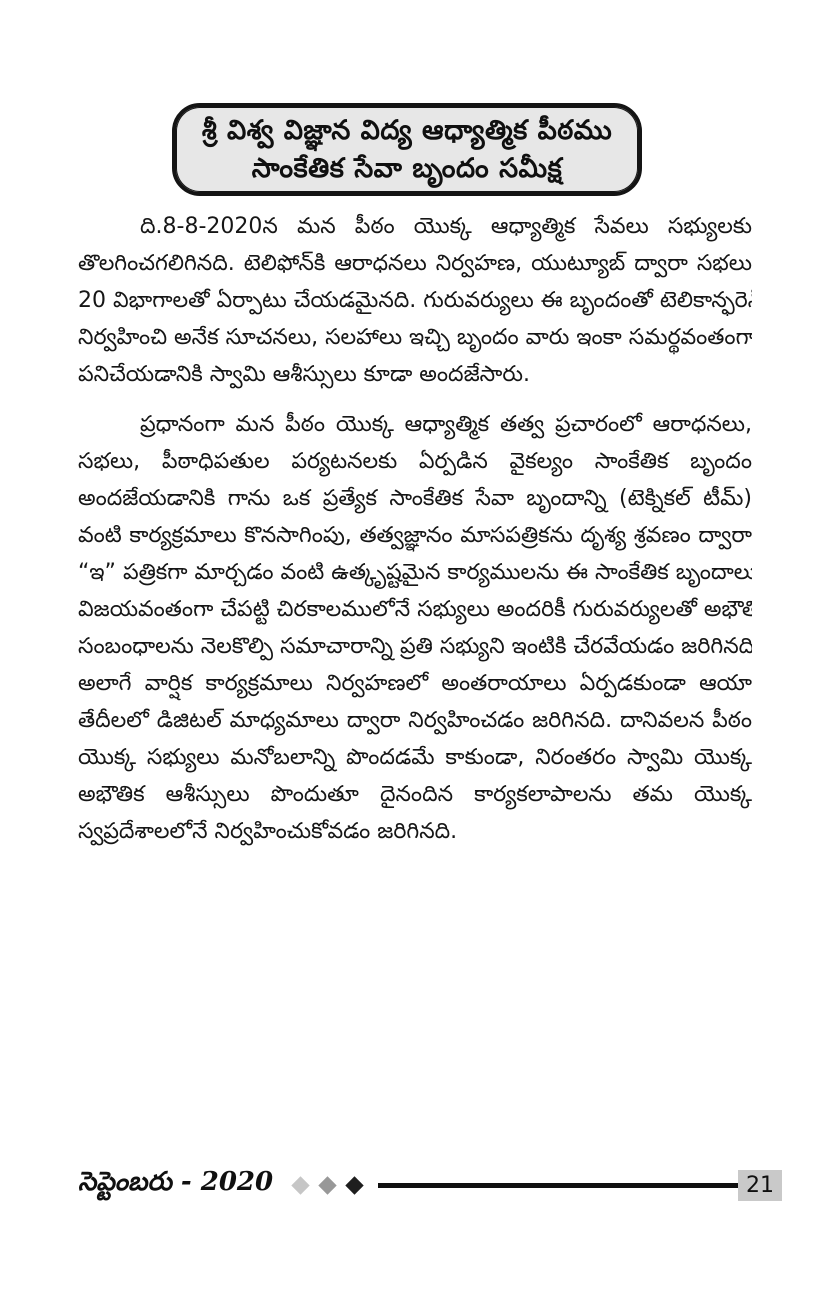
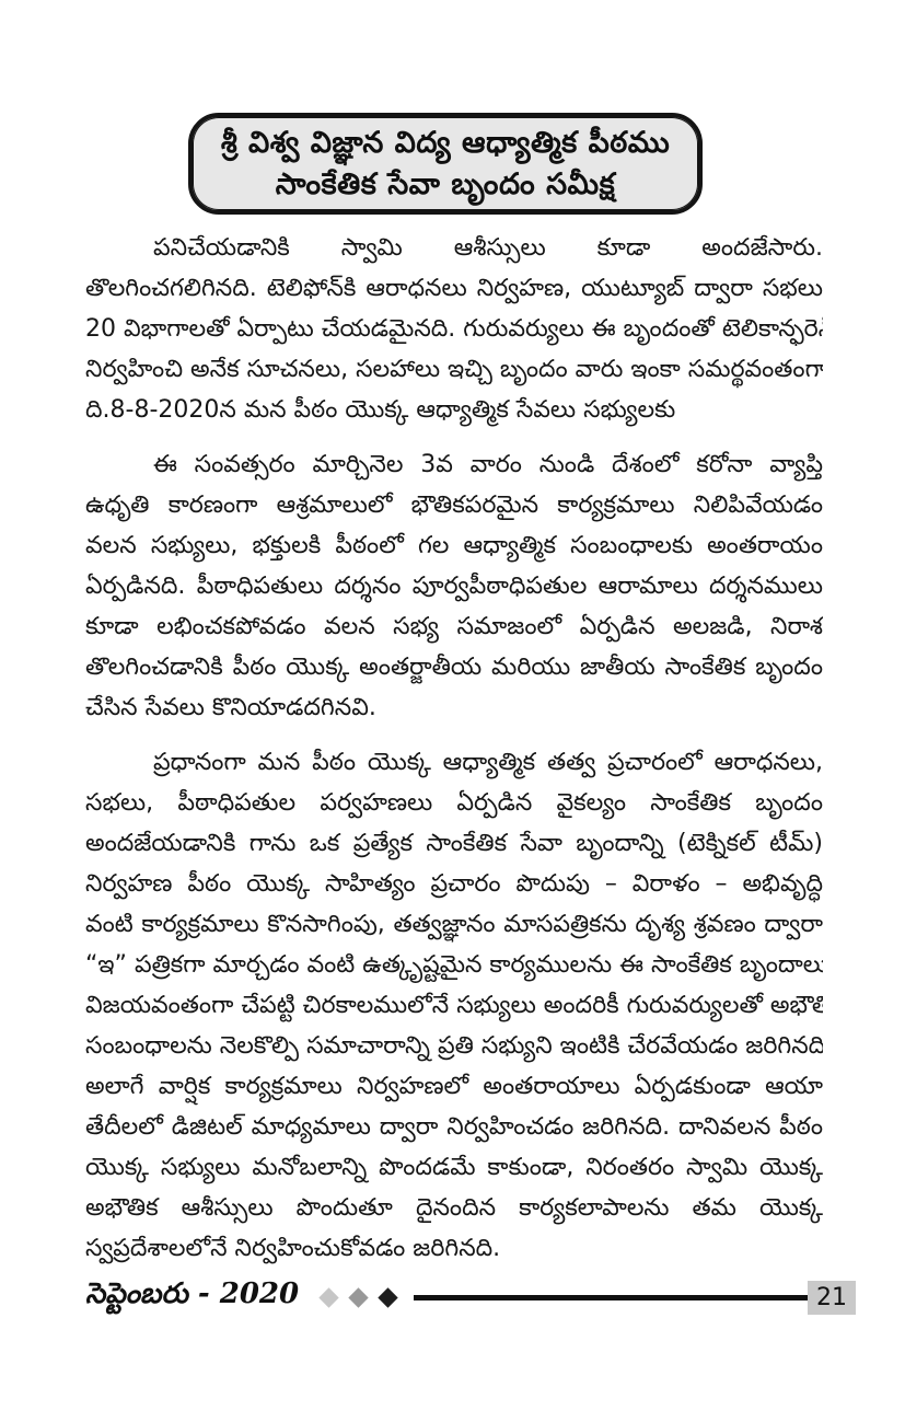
  శ్రీ విశ్వ విజ్ఞాన విద్య ఆధ్యాత్మిక పీఠము
  సాంకేతిక సేవా బృందం సమీక్ష
- ది.8-8-2020న మన పీఠం యొక్క ఆధ్యాత్మిక సేవలు సభ్యులకు
+ పనిచేయడానికి స్వామి ఆశీస్సులు కూడా అందజేసారు.
  తొలగించగలిగినది. టెలిఫోన్‌కి ఆరాధనలు నిర్వహణ, యుట్యూబ్ ద్వారా సభలు
  20 విభాగాలతో ఏర్పాటు చేయడమైనది. గురువర్యులు ఈ బృందంతో టెలికాన్ఫరె
  నిర్వహించి అనేక సూచనలు, సలహాలు ఇచ్చి బృందం వారు ఇంకా సమర్థవంతంగా
- పనిచేయడానికి స్వామి ఆశీస్సులు కూడా అందజేసారు.
+ ది.8-8-2020న మన పీఠం యొక్క ఆధ్యాత్మిక సేవలు సభ్యులకు
+ ఈ సంవత్సరం మార్చినెల 3వ వారం నుండి దేశంలో కరోనా వ్యాప్తి
+ ఉధృతి కారణంగా ఆశ్రమాలులో భౌతికపరమైన కార్యక్రమాలు నిలిపివేయడం
+ వలన సభ్యులు, భక్తులకి పీఠంలో గల ఆధ్యాత్మిక సంబంధాలకు అంతరాయం
+ ఏర్పడినది. పీఠాధిపతులు దర్శనం పూర్వపీఠాధిపతుల ఆరామాలు దర్శనములు
+ కూడా లభించకపోవడం వలన సభ్య సమాజంలో ఏర్పడిన అలజడి, నిరాశ
+ తొలగించడానికి పీఠం యొక్క అంతర్జాతీయ మరియు జాతీయ సాంకేతిక బృందం
+ చేసిన సేవలు కొనియాడదగినవి.
  ప్రధానంగా మన పీఠం యొక్క ఆధ్యాత్మిక తత్వ ప్రచారంలో ఆరాధనలు,
- సభలు, పీఠాధిపతుల పర్యటనలకు ఏర్పడిన వైకల్యం సాంకేతిక బృందం
+ సభలు, పీఠాధిపతుల పర్వహణలు ఏర్పడిన వైకల్యం సాంకేతిక బృందం
  అందజేయడానికి గాను ఒక ప్రత్యేక సాంకేతిక సేవా బృందాన్ని (టెక్నికల్ టీమ్)
+ నిర్వహణ పీఠం యొక్క సాహిత్యం ప్రచారం పొదుపు – విరాళం – అభివృద్ధి
  వంటి కార్యక్రమాలు కొనసాగింపు, తత్వజ్ఞానం మాసపత్రికను దృశ్య శ్రవణం ద్వారా
  “ఇ” పత్రికగా మార్చడం వంటి ఉత్కృష్టమైన కార్యములను ఈ సాంకేతిక బృందాలు
  విజయవంతంగా చేపట్టి చిరకాలములోనే సభ్యులు అందరికీ గురువర్యులతో అభౌతి
  సంబంధాలను నెలకొల్పి సమాచారాన్ని ప్రతి సభ్యుని ఇంటికి చేరవేయడం జరిగినది
  అలాగే వార్షిక కార్యక్రమాలు నిర్వహణలో అంతరాయాలు ఏర్పడకుండా ఆయా
  తేదీలలో డిజిటల్ మాధ్యమాలు ద్వారా నిర్వహించడం జరిగినది. దానివలన పీఠం
  యొక్క సభ్యులు మనోబలాన్ని పొందడమే కాకుండా, నిరంతరం స్వామి యొక్క
  అభౌతిక ఆశీస్సులు పొందుతూ దైనందిన కార్యకలాపాలను తమ యొక్క
  స్వప్రదేశాలలోనే నిర్వహించుకోవడం జరిగినది.
  సెప్టెంబరు - 2020
  21
